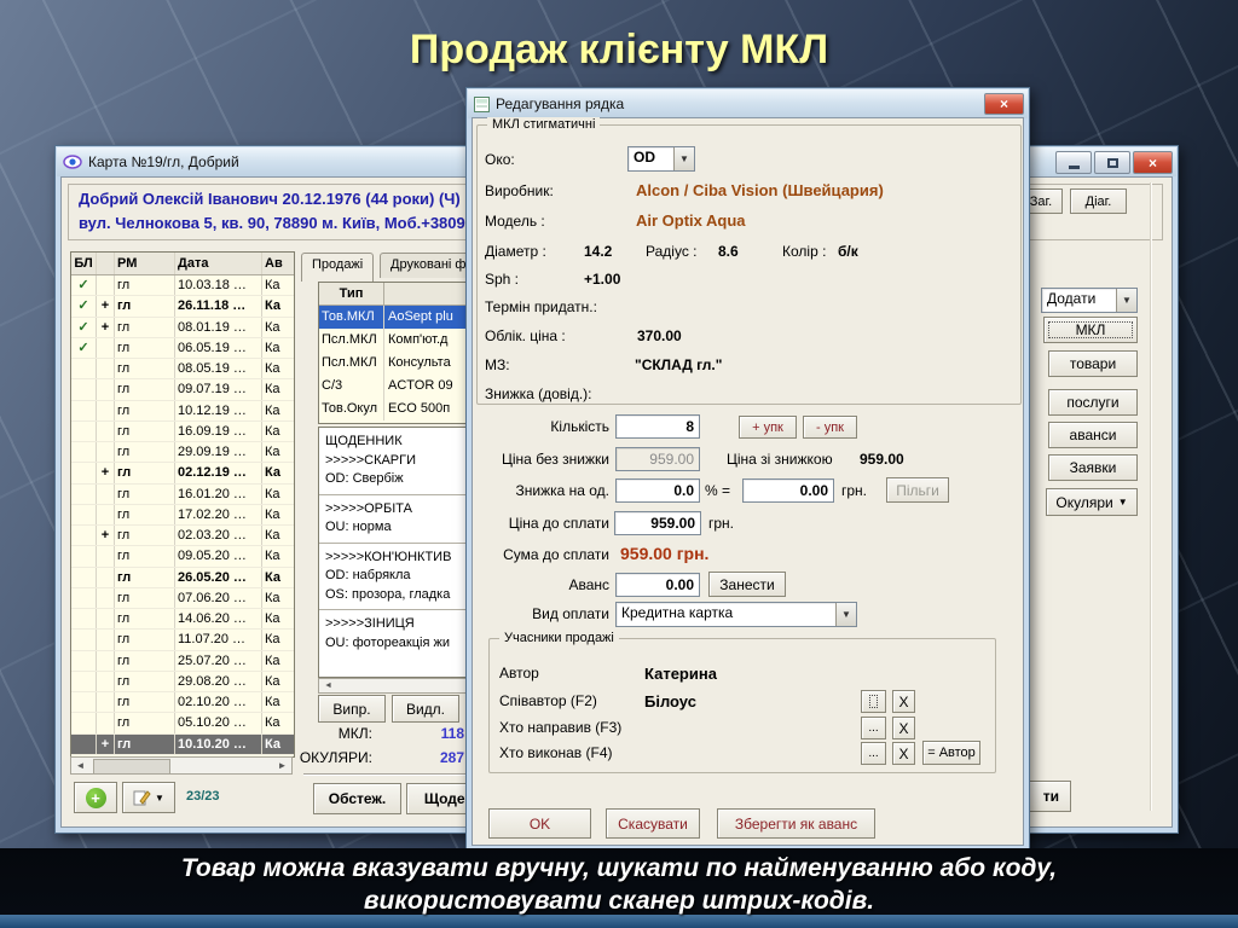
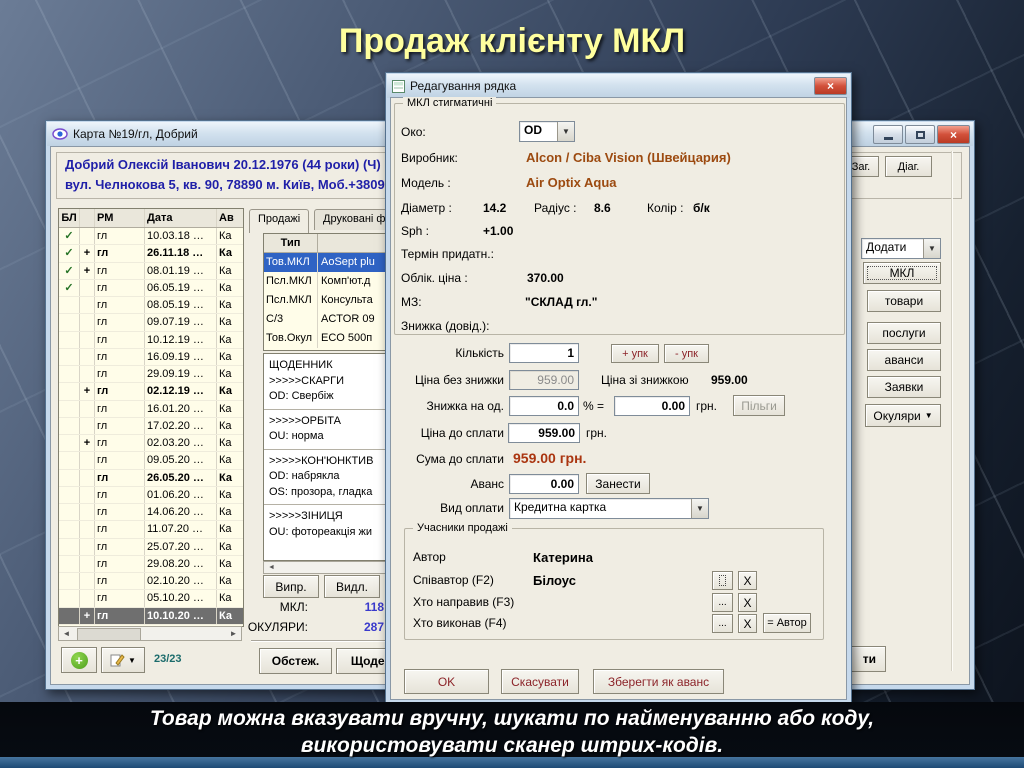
  Продаж клієнту МКЛ
  Карта №19/гл, Добрий
  ×
  Добрий Олексій Іванович 20.12.1976 (44 роки) (Ч)
  вул. Челнокова 5, кв. 90, 78890 м. Київ, Моб.+3809
  БЛ
  РМ
  Дата
  Ав
  ✓
  гл
  10.03.18 …
  Ка
  ✓
  +
  гл
  26.11.18 …
  Ка
  ✓
  +
  гл
  08.01.19 …
  Ка
  ✓
  гл
  06.05.19 …
  Ка
  гл
  08.05.19 …
  Ка
  гл
  09.07.19 …
  Ка
  гл
  10.12.19 …
  Ка
  гл
  16.09.19 …
  Ка
  гл
  29.09.19 …
  Ка
  +
  гл
  02.12.19 …
  Ка
  гл
  16.01.20 …
  Ка
  гл
  17.02.20 …
  Ка
  +
  гл
  02.03.20 …
  Ка
  гл
  09.05.20 …
  Ка
  гл
  26.05.20 …
  Ка
  гл
- 07.06.20 …
+ 01.06.20 …
  Ка
  гл
  14.06.20 …
  Ка
  гл
  11.07.20 …
  Ка
  гл
  25.07.20 …
  Ка
  гл
  29.08.20 …
  Ка
  гл
  02.10.20 …
  Ка
  гл
  05.10.20 …
  Ка
  +
  гл
  10.10.20 …
  Ка
  ◄
  ►
  +
  ▼
  23/23
  Продажі
  Друковані ф
  Тип
  Тов.МКЛ
  AoSept plu
  Псл.МКЛ
  Комп'ют.д
  Псл.МКЛ
  Консульта
  С/3
  ACTOR 09
  Тов.Окул
  ECO 500п
  ЩОДЕННИК
  >>>>>СКАРГИ
  OD: Свербіж
  >>>>>ОРБІТА
  OU: норма
  >>>>>КОН'ЮНКТИВ
  OD: набрякла
  OS: прозора, гладка
  >>>>>ЗІНИЦЯ
  OU: фотореакція жи
  Випр.
  Видл.
  МКЛ:
  118
  ОКУЛЯРИ:
  287
  Обстеж.
  Заг.
  Діаг.
  Додати
  ▼
  МКЛ
  товари
  послуги
  аванси
  Заявки
  Окуляри
  ▼
  ти
  Редагування рядка
  ×
  МКЛ стигматичні
  Око:
  OD
  ▼
  Виробник:
  Alcon / Ciba Vision (Швейцария)
  Модель :
  Air Optix Aqua
  Діаметр :
  14.2
  Радіус :
  8.6
  Колір :
  б/к
  Sph :
  +1.00
  Термін придатн.:
  Облік. ціна :
  370.00
  МЗ:
  "СКЛАД гл."
  Знижка (довід.):
  Кількість
- 8
+ 1
  + упк
  - упк
  Ціна без знижки
  959.00
  Ціна зі знижкою
  959.00
  Знижка на од.
  0.0
  % =
  0.00
  грн.
  Пільги
  Ціна до сплати
  959.00
  грн.
  Сума до сплати
  959.00 грн.
  Аванс
  0.00
  Занести
  Вид оплати
  Кредитна картка
  ▼
  Учасники продажі
  Автор
  Катерина
  Співавтор (F2)
  Білоус
  X
  Хто направив (F3)
  ...
  X
  Хто виконав (F4)
  ...
  X
  = Автор
  OK
  Скасувати
  Зберегти як аванс
  Товар можна вказувати вручну, шукати по найменуванню або коду,
  використовувати сканер штрих-кодів.
